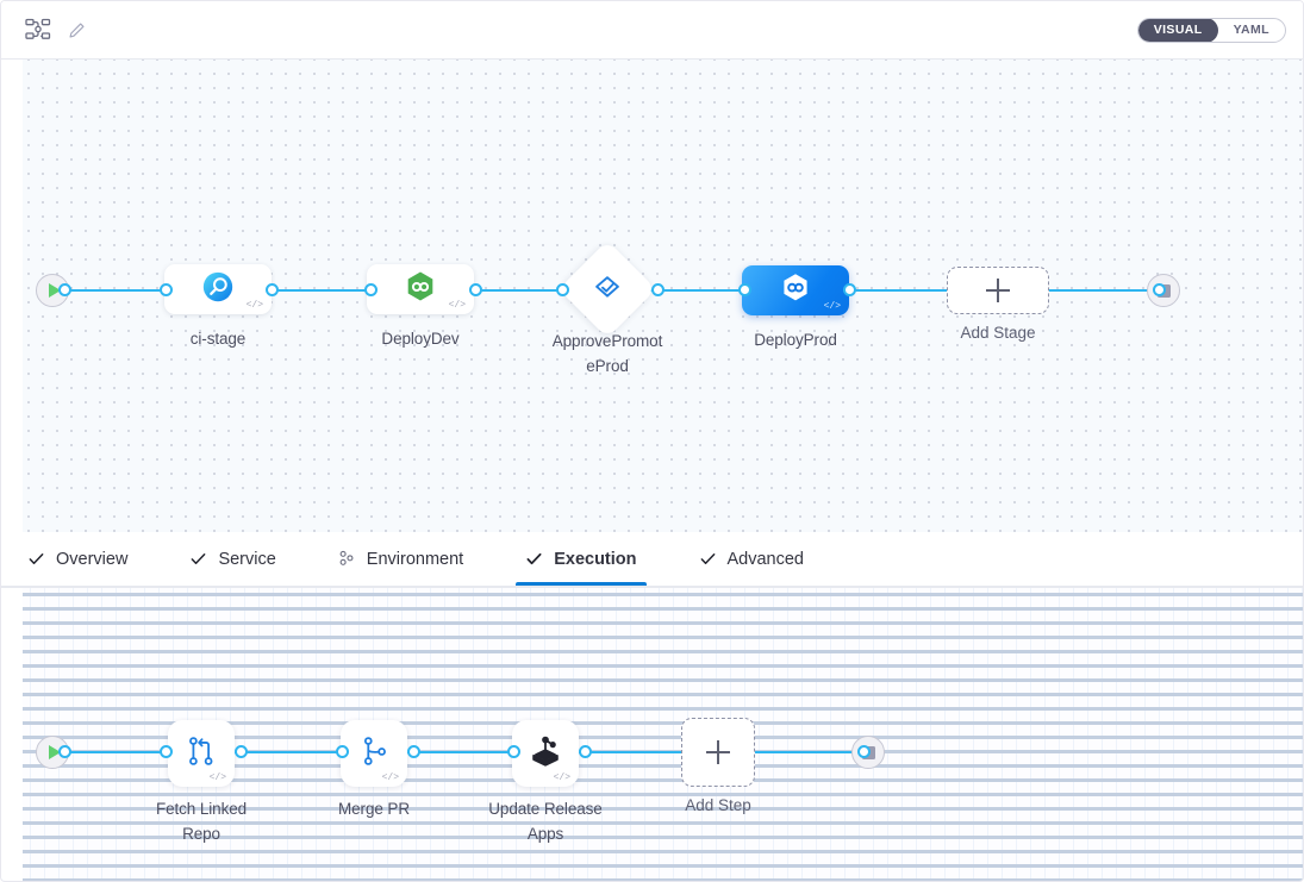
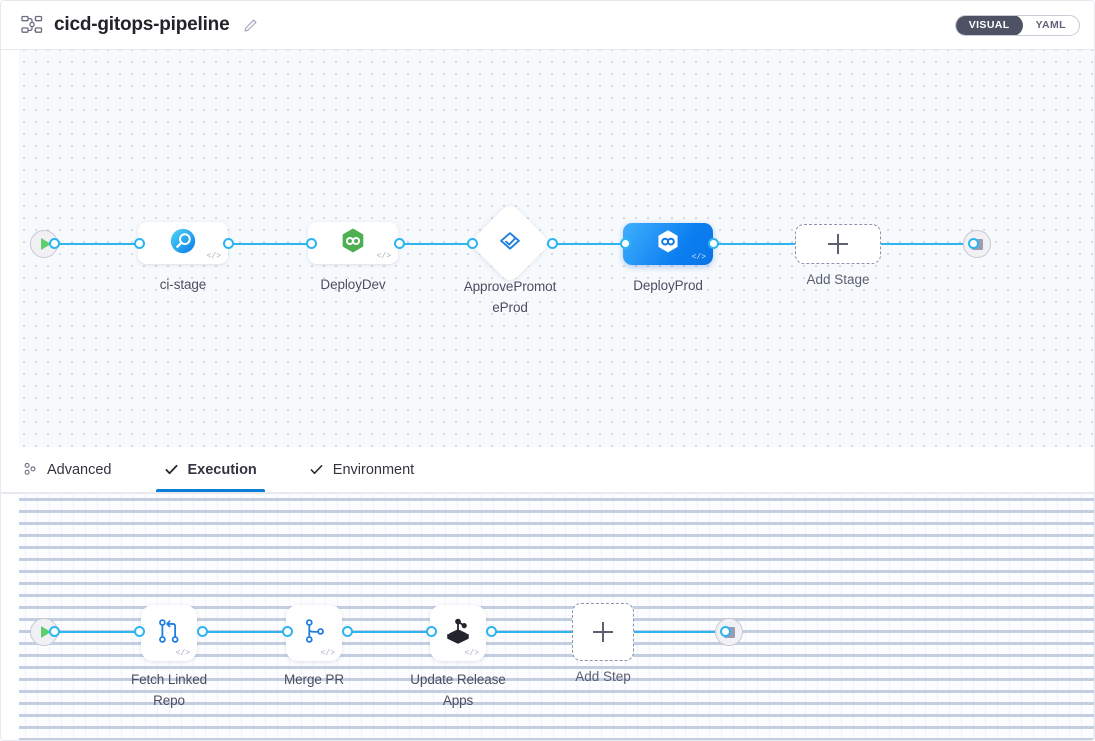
+ cicd-gitops-pipeline
  VISUAL
  YAML
  </>
  ci-stage
  </>
  DeployDev
  ApprovePromot
  eProd
  </>
  DeployProd
  Add Stage
- Overview
- Service
- Environment
+ Advanced
  Execution
- Advanced
+ Environment
  </>
  Fetch Linked
  Repo
  </>
  Merge PR
  </>
  Update Release
  Apps
  Add Step
